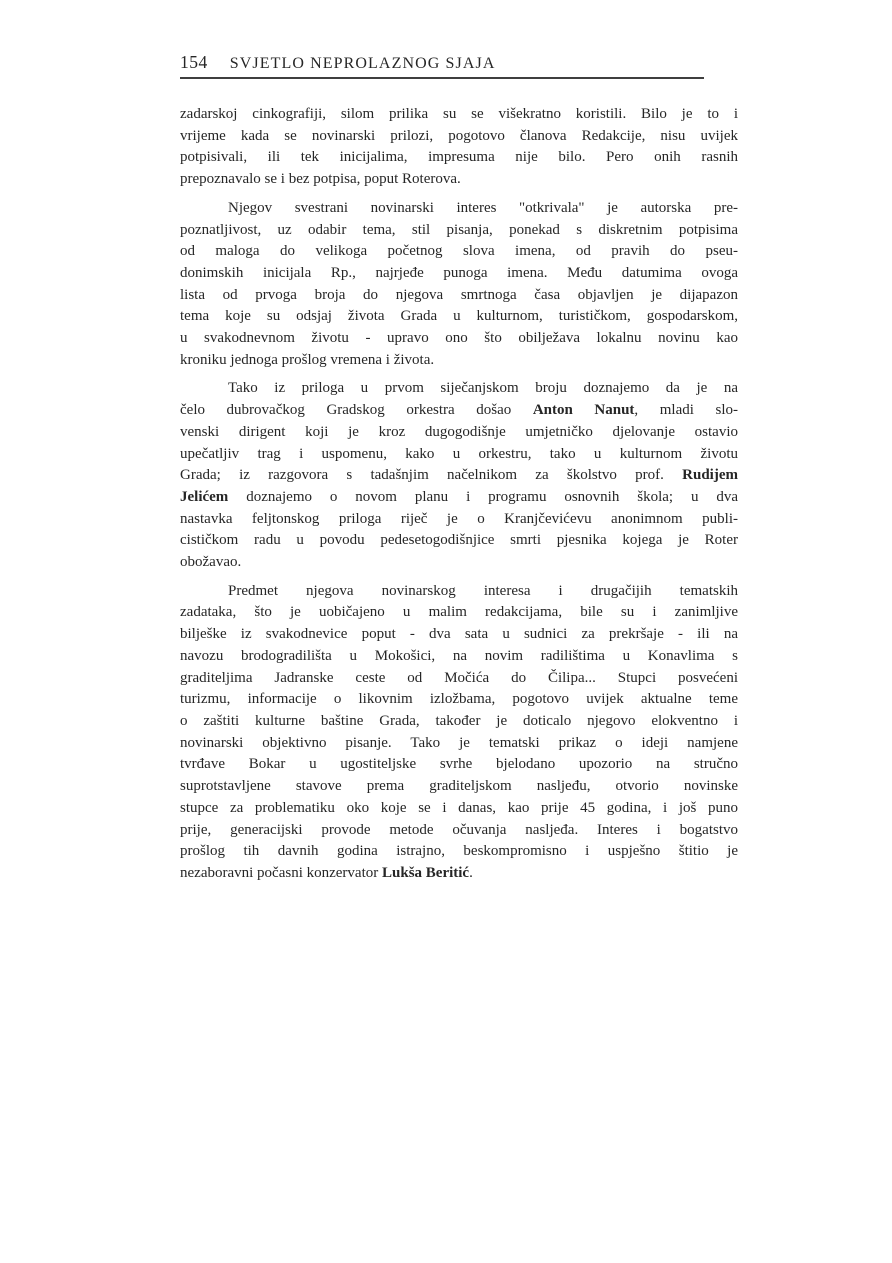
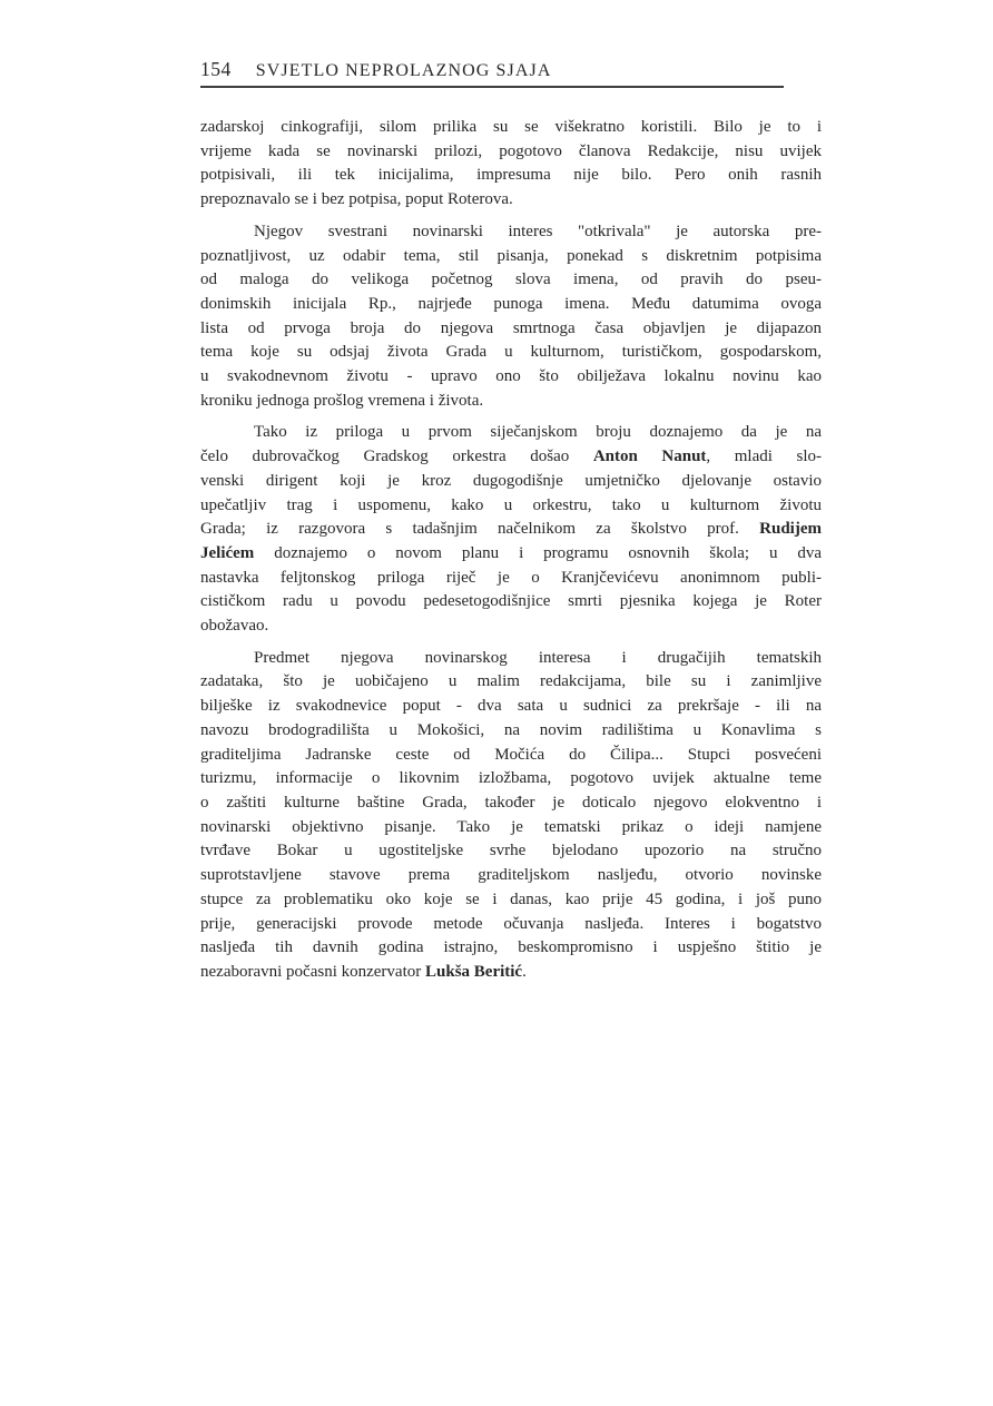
  154 SVJETLO NEPROLAZNOG SJAJA
  zadarskoj cinkografiji, silom prilika su se višekratno koristili. Bilo je to i
  vrijeme kada se novinarski prilozi, pogotovo članova Redakcije, nisu uvijek
  potpisivali, ili tek inicijalima, impresuma nije bilo. Pero onih rasnih
  prepoznavalo se i bez potpisa, poput Roterova.
  Njegov svestrani novinarski interes "otkrivala" je autorska pre-
  poznatljivost, uz odabir tema, stil pisanja, ponekad s diskretnim potpisima
  od maloga do velikoga početnog slova imena, od pravih do pseu-
  donimskih inicijala Rp., najrjeđe punoga imena. Među datumima ovoga
  lista od prvoga broja do njegova smrtnoga časa objavljen je dijapazon
  tema koje su odsjaj života Grada u kulturnom, turističkom, gospodarskom,
  u svakodnevnom životu - upravo ono što obilježava lokalnu novinu kao
  kroniku jednoga prošlog vremena i života.
  Tako iz priloga u prvom siječanjskom broju doznajemo da je na
  čelo dubrovačkog Gradskog orkestra došao Anton Nanut, mladi slo-
  venski dirigent koji je kroz dugogodišnje umjetničko djelovanje ostavio
  upečatljiv trag i uspomenu, kako u orkestru, tako u kulturnom životu
  Grada; iz razgovora s tadašnjim načelnikom za školstvo prof. Rudijem
  Jelićem doznajemo o novom planu i programu osnovnih škola; u dva
  nastavka feljtonskog priloga riječ je o Kranjčevićevu anonimnom publi-
  cističkom radu u povodu pedesetogodišnjice smrti pjesnika kojega je Roter
  obožavao.
  Predmet njegova novinarskog interesa i drugačijih tematskih
  zadataka, što je uobičajeno u malim redakcijama, bile su i zanimljive
  bilješke iz svakodnevice poput - dva sata u sudnici za prekršaje - ili na
  navozu brodogradilišta u Mokošici, na novim radilištima u Konavlima s
  graditeljima Jadranske ceste od Močića do Čilipa... Stupci posvećeni
  turizmu, informacije o likovnim izložbama, pogotovo uvijek aktualne teme
  o zaštiti kulturne baštine Grada, također je doticalo njegovo elokventno i
  novinarski objektivno pisanje. Tako je tematski prikaz o ideji namjene
  tvrđave Bokar u ugostiteljske svrhe bjelodano upozorio na stručno
  suprotstavljene stavove prema graditeljskom nasljeđu, otvorio novinske
  stupce za problematiku oko koje se i danas, kao prije 45 godina, i još puno
  prije, generacijski provode metode očuvanja nasljeđa. Interes i bogatstvo
- prošlog tih davnih godina istrajno, beskompromisno i uspješno štitio je
+ nasljeđa tih davnih godina istrajno, beskompromisno i uspješno štitio je
  nezaboravni počasni konzervator Lukša Beritić.
